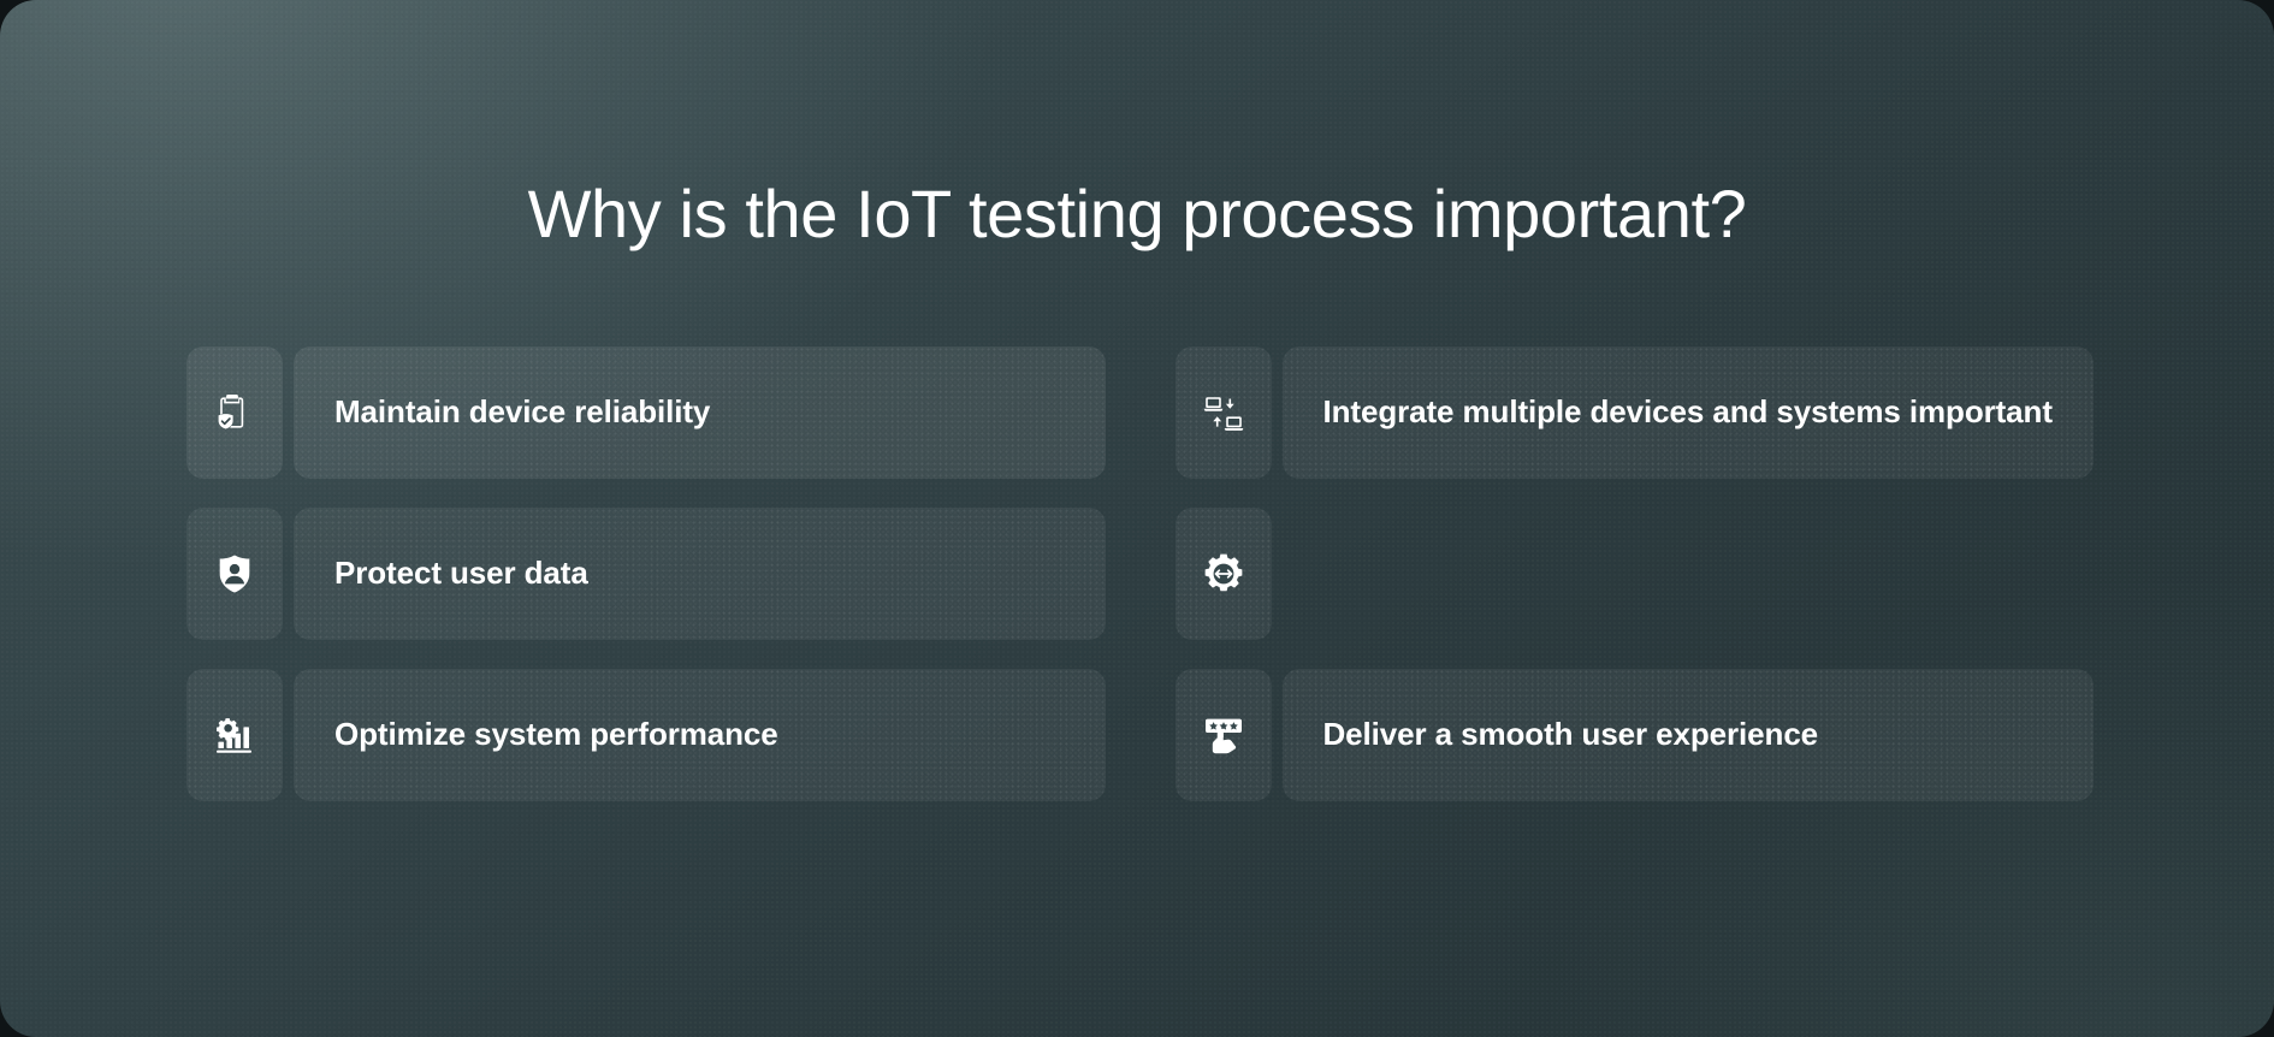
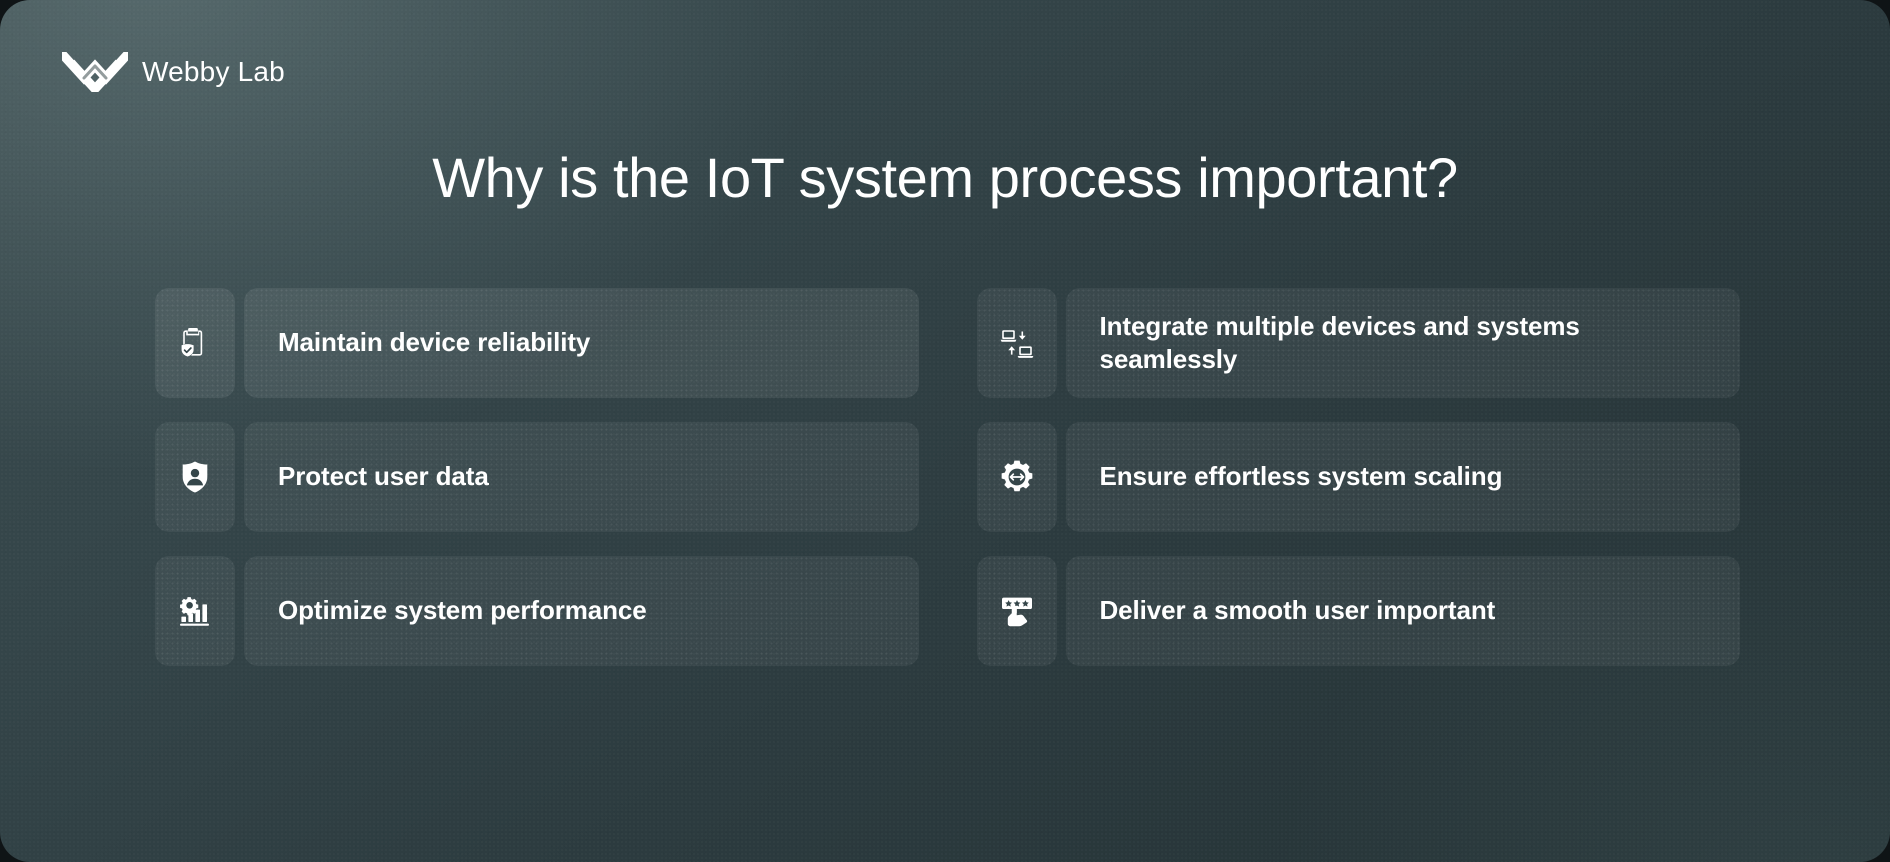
+ Webby Lab
- Why is the IoT testing process important?
+ Why is the IoT system process important?
  Maintain device reliability
- Integrate multiple devices and systems important
+ Integrate multiple devices and systems seamlessly
  Protect user data
+ Ensure effortless system scaling
  Optimize system performance
- Deliver a smooth user experience
+ Deliver a smooth user important
